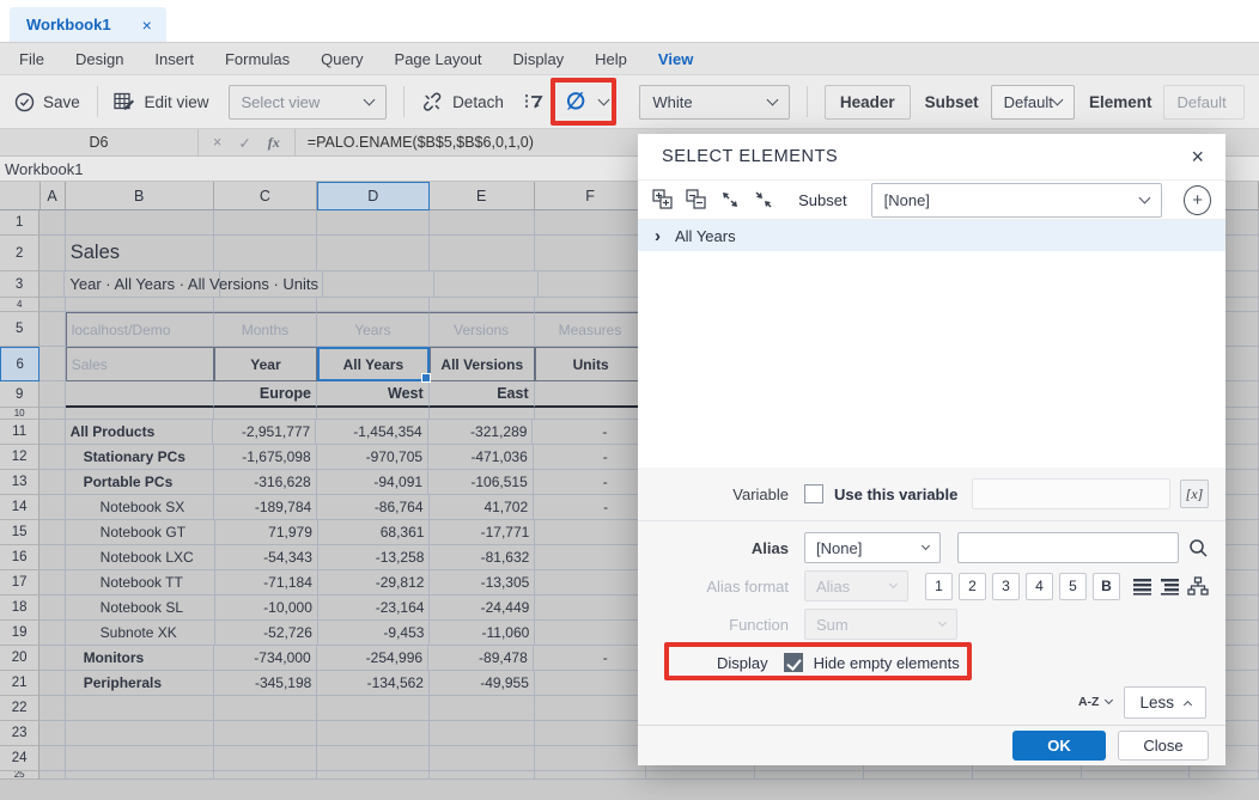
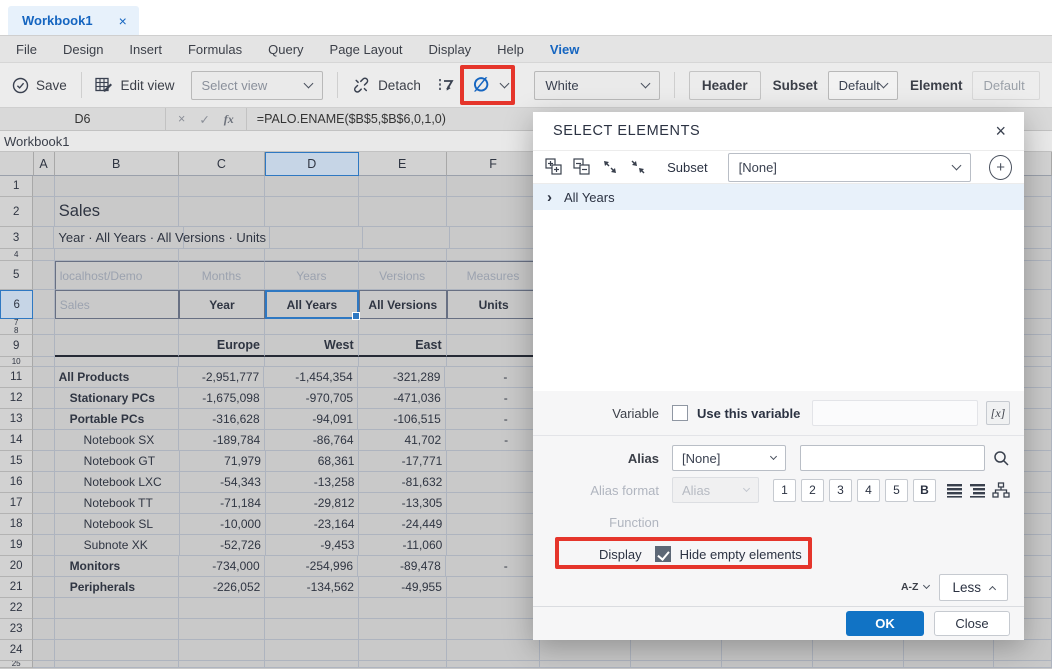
  Workbook1
  ×
  File
  Design
  Insert
  Formulas
  Query
  Page Layout
  Display
  Help
  View
  Save
  Edit view
  Select view
  Detach
  ∅
  White
  Header
  Subset
  Default
  Element
  Default
  D6
  ×
  ✓
  fx
  =PALO.ENAME($B$5,$B$6,0,1,0)
  Workbook1
  A
  B
  C
  D
  E
  F
  1
  2
  Sales
  3
  Year · All Years · All Versions · Units
  4
  5
  localhost/Demo
  Months
  Years
  Versions
  Measures
  6
  Sales
  Year
  All Years
  All Versions
  Units
+ 7
+ 8
  9
  Europe
  West
  East
  10
  11
  All Products
  -2,951,777
  -1,454,354
  -321,289
  -
  12
  Stationary PCs
  -1,675,098
  -970,705
  -471,036
  -
  13
  Portable PCs
  -316,628
  -94,091
  -106,515
  -
  14
  Notebook SX
  -189,784
  -86,764
  41,702
  -
  15
  Notebook GT
  71,979
  68,361
  -17,771
  16
  Notebook LXC
  -54,343
  -13,258
  -81,632
  17
  Notebook TT
  -71,184
  -29,812
  -13,305
  18
  Notebook SL
  -10,000
  -23,164
  -24,449
  19
  Subnote XK
  -52,726
  -9,453
  -11,060
  20
  Monitors
  -734,000
  -254,996
  -89,478
  -
  21
  Peripherals
- -345,198
+ -226,052
  -134,562
  -49,955
  22
  23
  24
  25
  SELECT ELEMENTS
  ×
  Subset
  [None]
  +
  ›
  All Years
  Variable
  Use this variable
  [x]
  Alias
  [None]
  Alias format
  Alias
  1
  2
  3
  4
  5
  B
  Function
- Sum
  Display
  Hide empty elements
  A-Z
  Less
  OK
  Close
